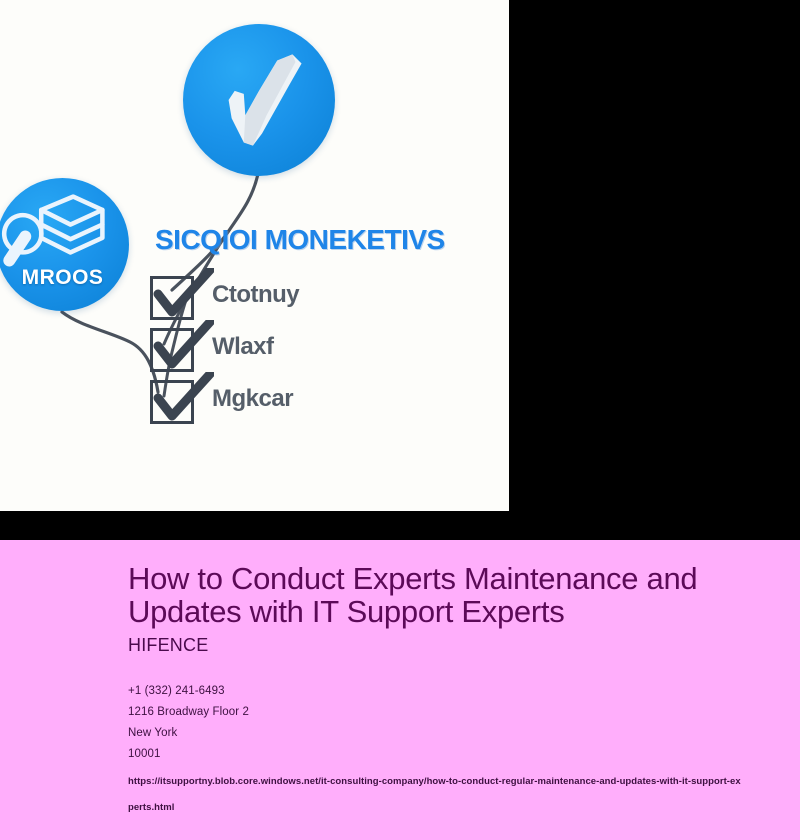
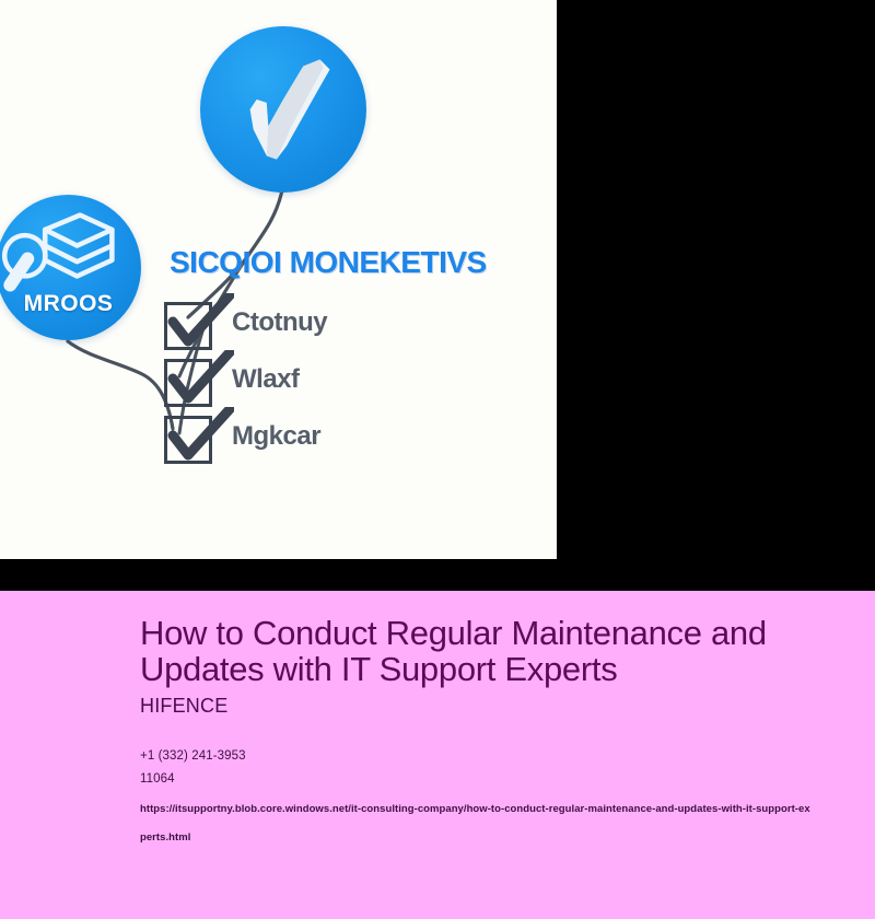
  MROOS
  SICQIOI MONEKETIVS
  Ctotnuy
  Wlaxf
  Mgkcar
- How to Conduct Experts Maintenance and Updates with IT Support Experts
+ How to Conduct Regular Maintenance and Updates with IT Support Experts
  HIFENCE
- +1 (332) 241-6493
+ +1 (332) 241-3953
- 1216 Broadway Floor 2
- New York
- 10001
+ 11064
  https://itsupportny.blob.core.windows.net/it-consulting-company/how-to-conduct-regular-maintenance-and-updates-with-it-support-experts.html
